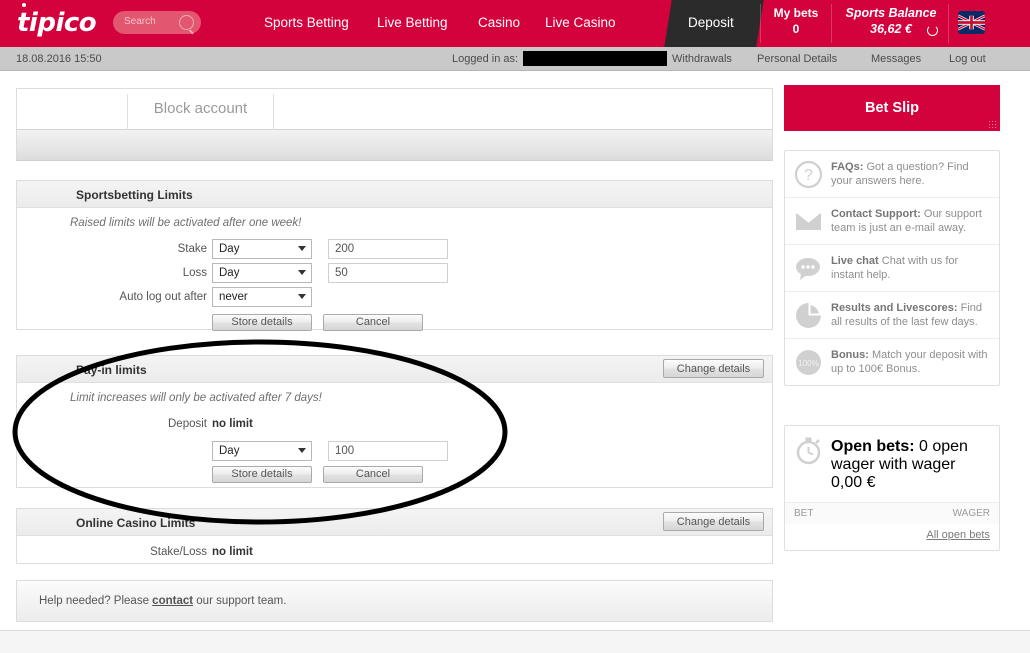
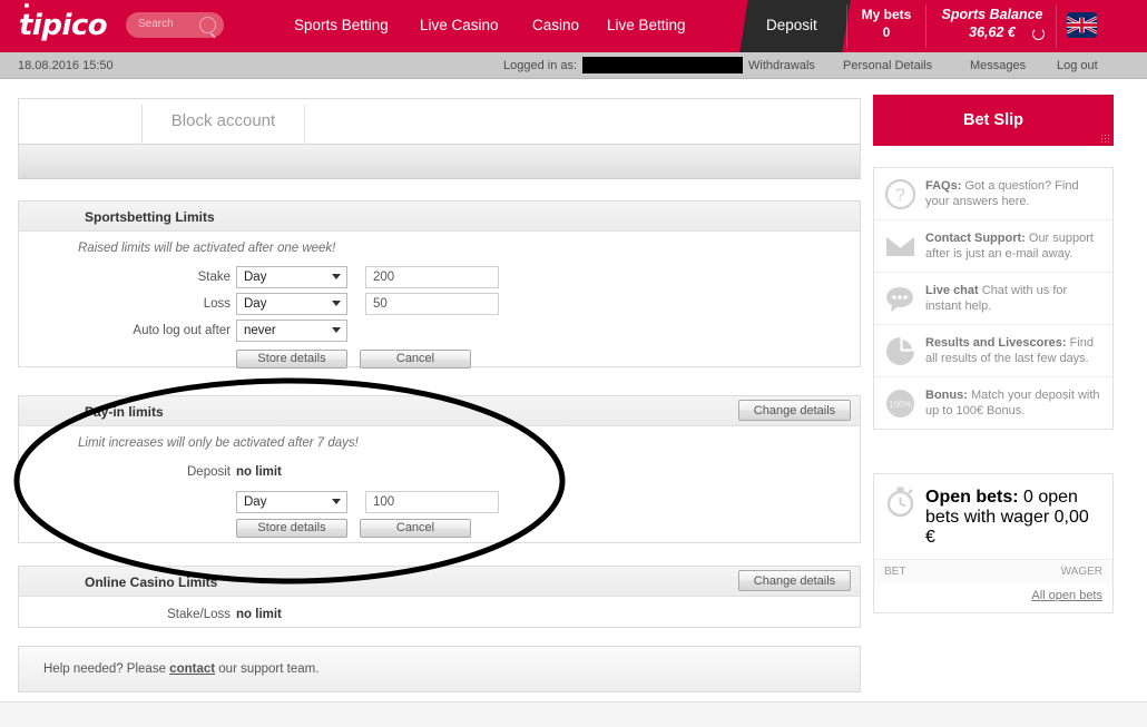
  tipico
  Search
  Sports Betting
- Live Betting
+ Live Casino
  Casino
- Live Casino
+ Live Betting
  Deposit
  My bets
  0
  Sports Balance
  36,62 €
  18.08.2016 15:50
  Logged in as:
  Withdrawals
  Personal Details
  Messages
  Log out
  Block account
  Sportsbetting Limits
  Raised limits will be activated after one week!
  Stake
  Day
  200
  Loss
  Day
  50
  Auto log out after
  never
  Store details
  Cancel
  y-in limits
  Change details
  Limit increases will only be activated after 7 days!
  Deposit
  no limit
  Day
  100
  Store details
  Cancel
  Online Casino Limits
  Change details
  Stake/Loss
  no limit
  Help needed? Please contact our support team.
  Bet Slip
  ?
  FAQs: Got a question? Find your answers here.
- Contact Support: Our support team is just an e-mail away.
+ Contact Support: Our support after is just an e-mail away.
  Live chat Chat with us for instant help.
  Results and Livescores: Find all results of the last few days.
  100%
  Bonus: Match your deposit with up to 100€ Bonus.
- Open bets: 0 open wager with wager 0,00 €
+ Open bets: 0 open bets with wager 0,00 €
  BET
  WAGER
  All open bets
